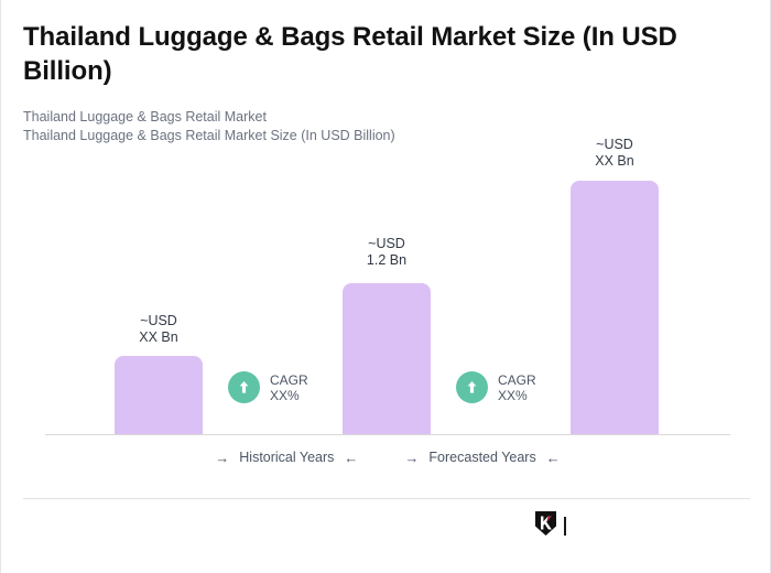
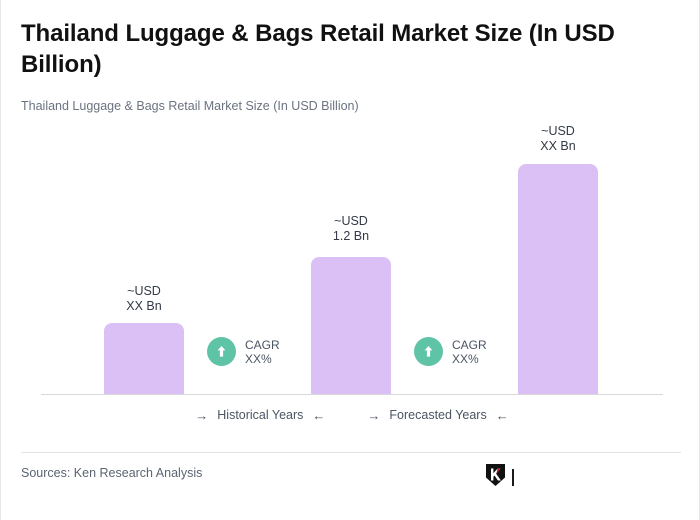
  Thailand Luggage & Bags Retail Market Size (In USD Billion)
- Thailand Luggage & Bags Retail Market
  Thailand Luggage & Bags Retail Market Size (In USD Billion)
  ~USD
  XX Bn
  ~USD
  1.2 Bn
  ~USD
  XX Bn
  CAGR
  XX%
  CAGR
  XX%
  →
  Historical Years
  ←
  →
  Forecasted Years
  ←
+ Sources: Ken Research Analysis
